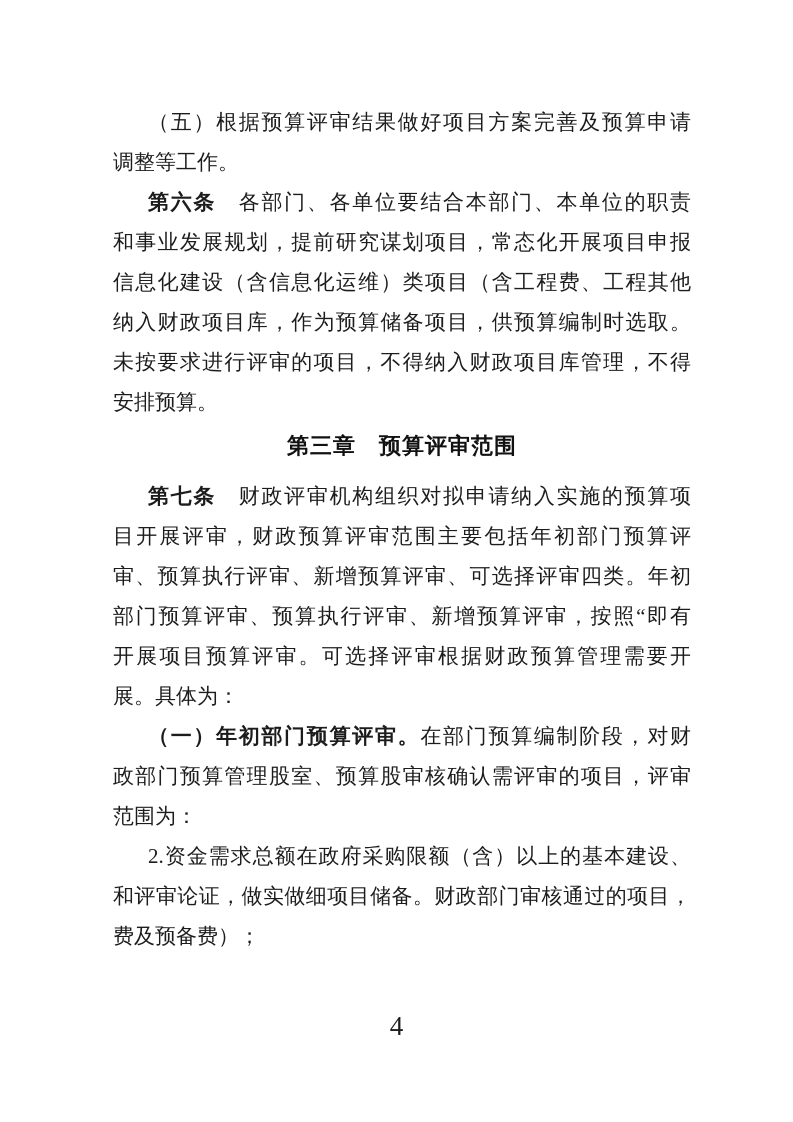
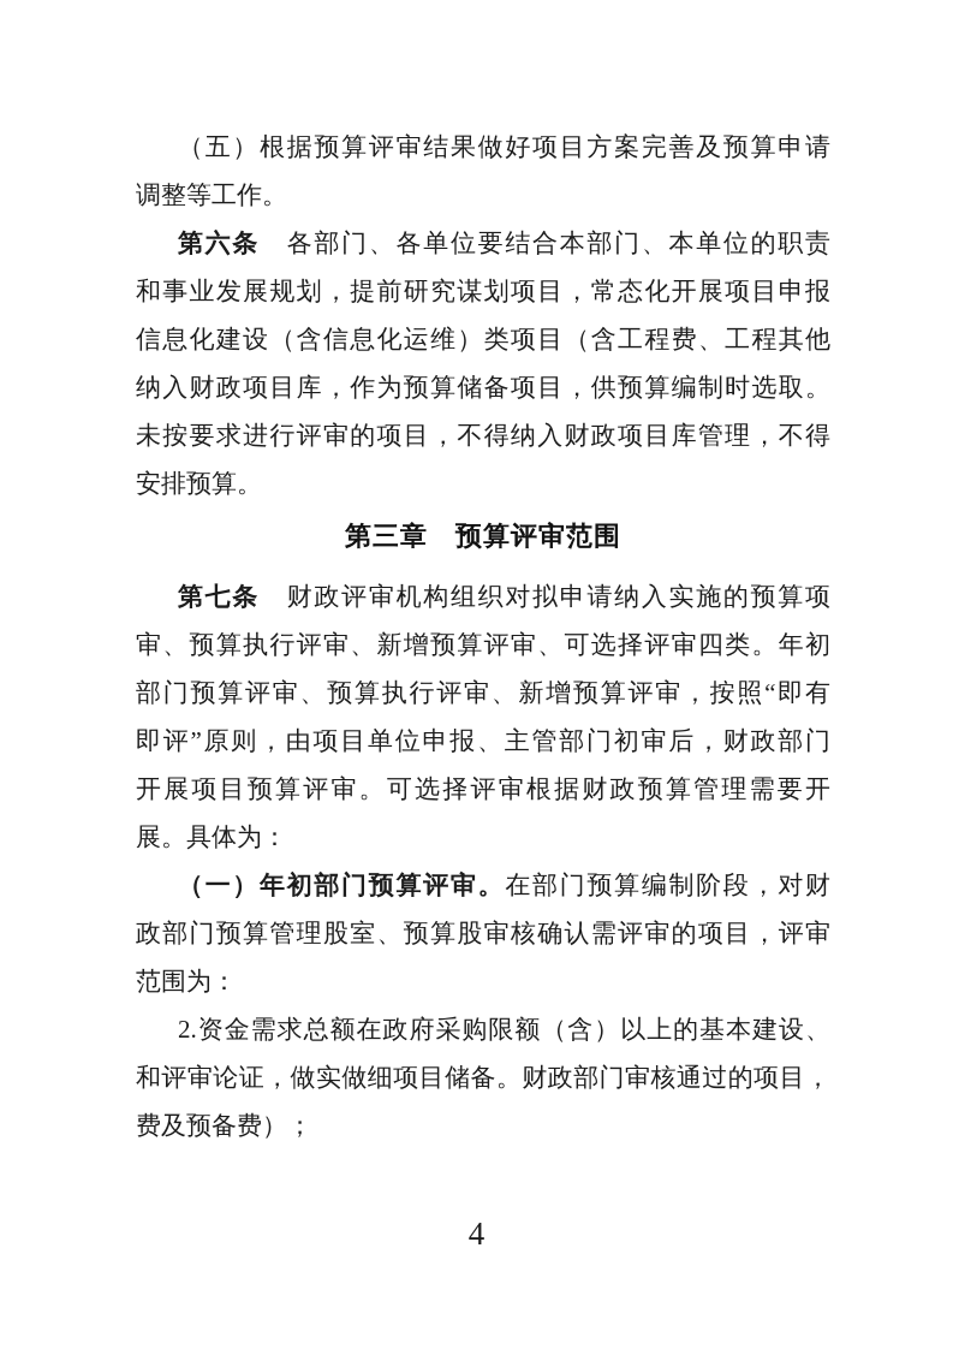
  （五）根据预算评审结果做好项目方案完善及预算申请
  调整等工作。
  第六条 各部门、各单位要结合本部门、本单位的职责
  和事业发展规划，提前研究谋划项目，常态化开展项目申报
  信息化建设（含信息化运维）类项目（含工程费、工程其他
  纳入财政项目库，作为预算储备项目，供预算编制时选取。
  未按要求进行评审的项目，不得纳入财政项目库管理，不得
  安排预算。
  第三章 预算评审范围
  第七条 财政评审机构组织对拟申请纳入实施的预算项
- 目开展评审，财政预算评审范围主要包括年初部门预算评
  审、预算执行评审、新增预算评审、可选择评审四类。年初
  部门预算评审、预算执行评审、新增预算评审，按照“即有
+ 即评”原则，由项目单位申报、主管部门初审后，财政部门
  开展项目预算评审。可选择评审根据财政预算管理需要开
  展。具体为：
  （一）年初部门预算评审。在部门预算编制阶段，对财
  政部门预算管理股室、预算股审核确认需评审的项目，评审
  范围为：
  2.资金需求总额在政府采购限额（含）以上的基本建设、
  和评审论证，做实做细项目储备。财政部门审核通过的项目，
  费及预备费）；
  4
